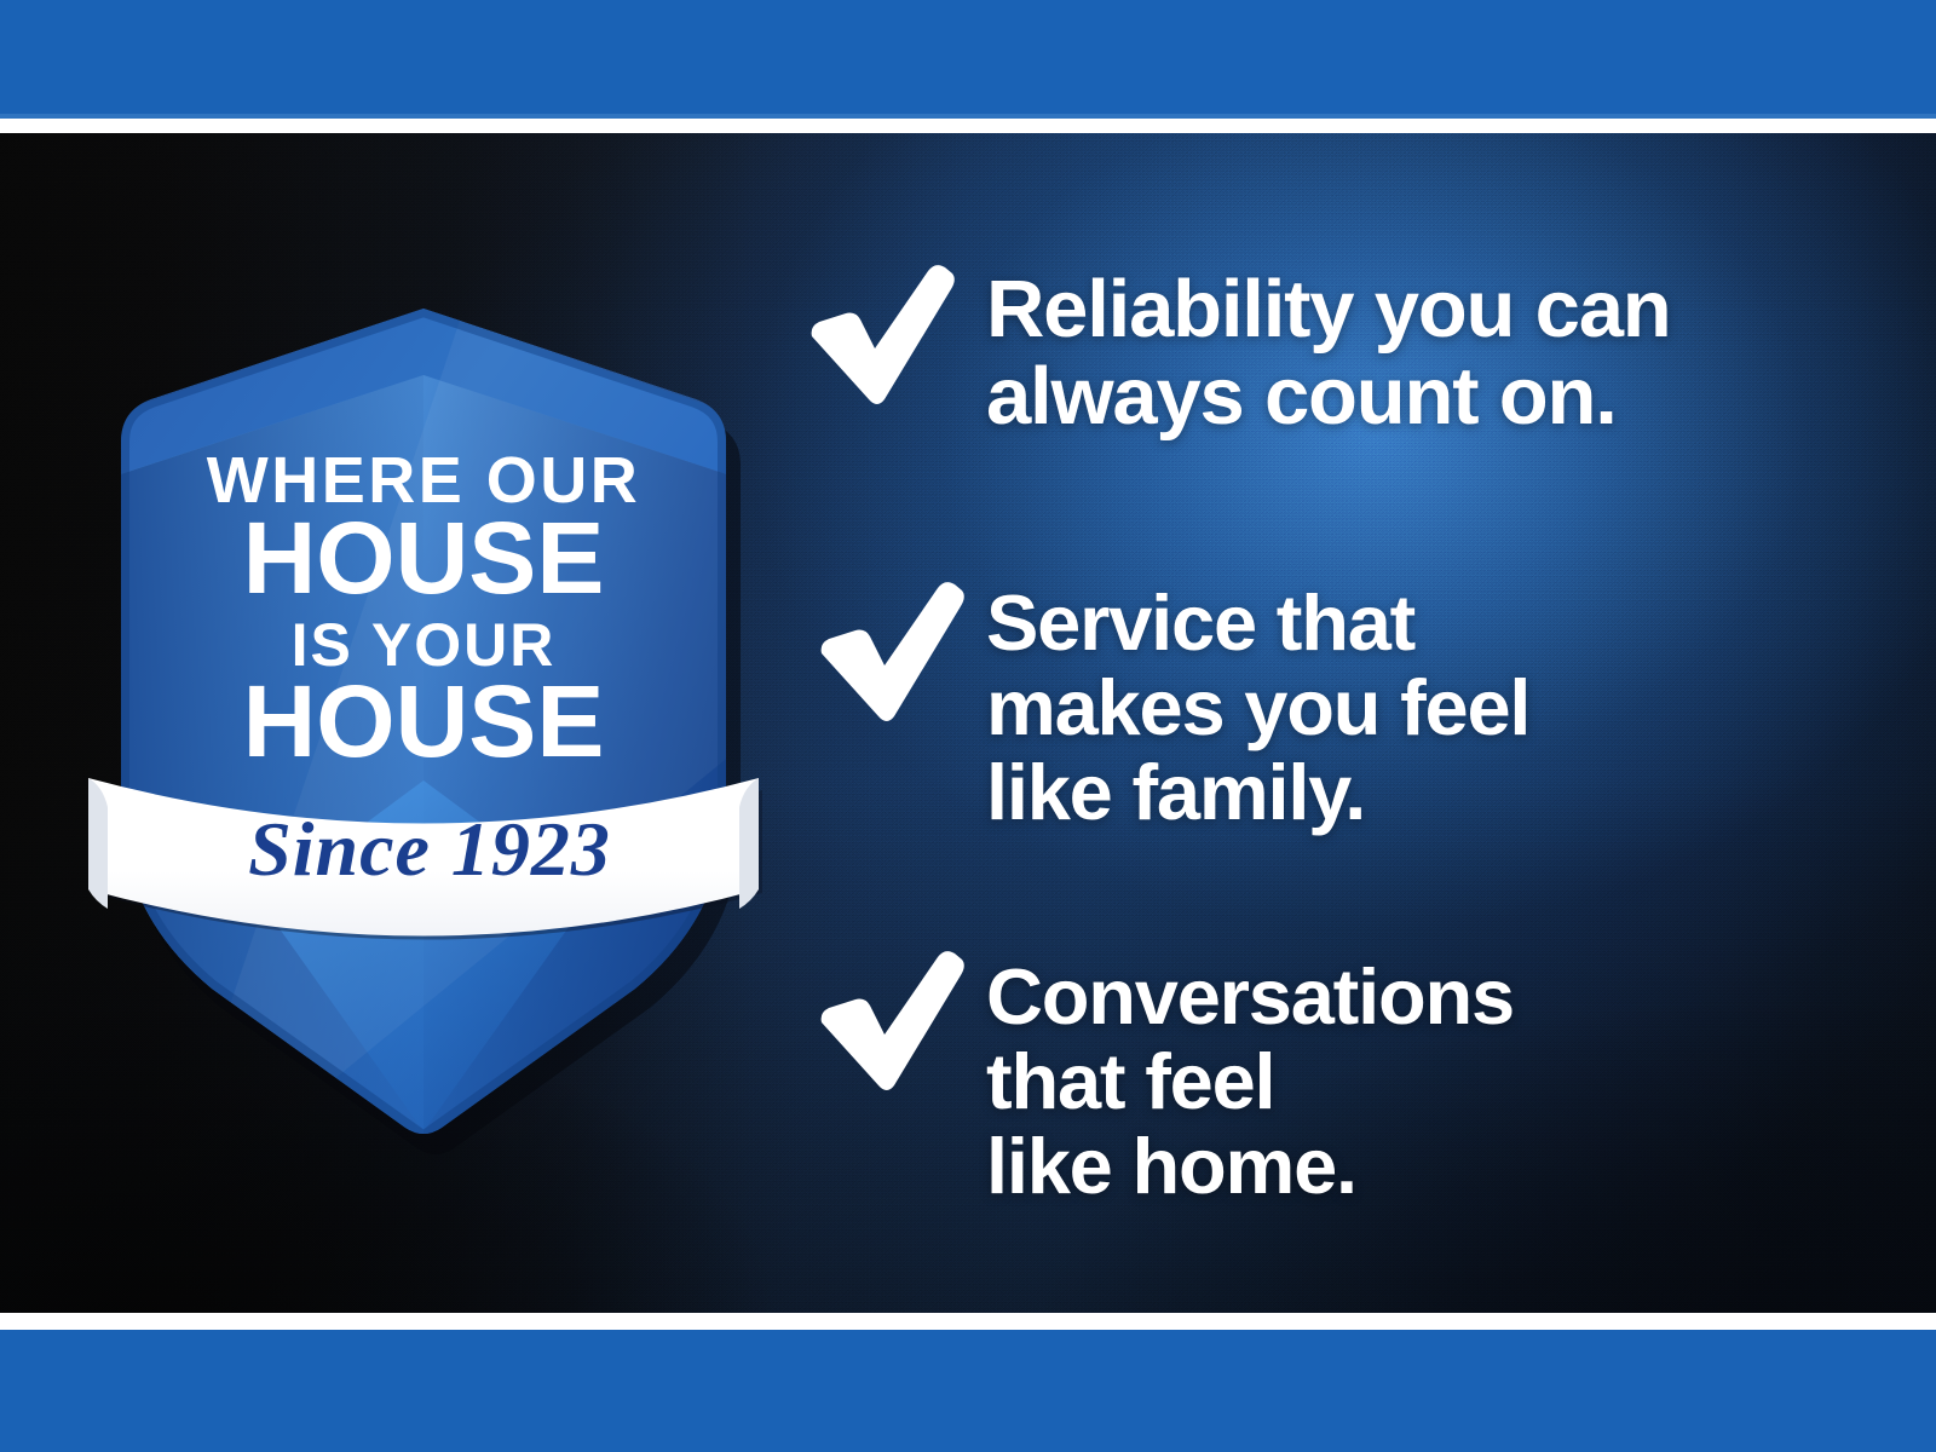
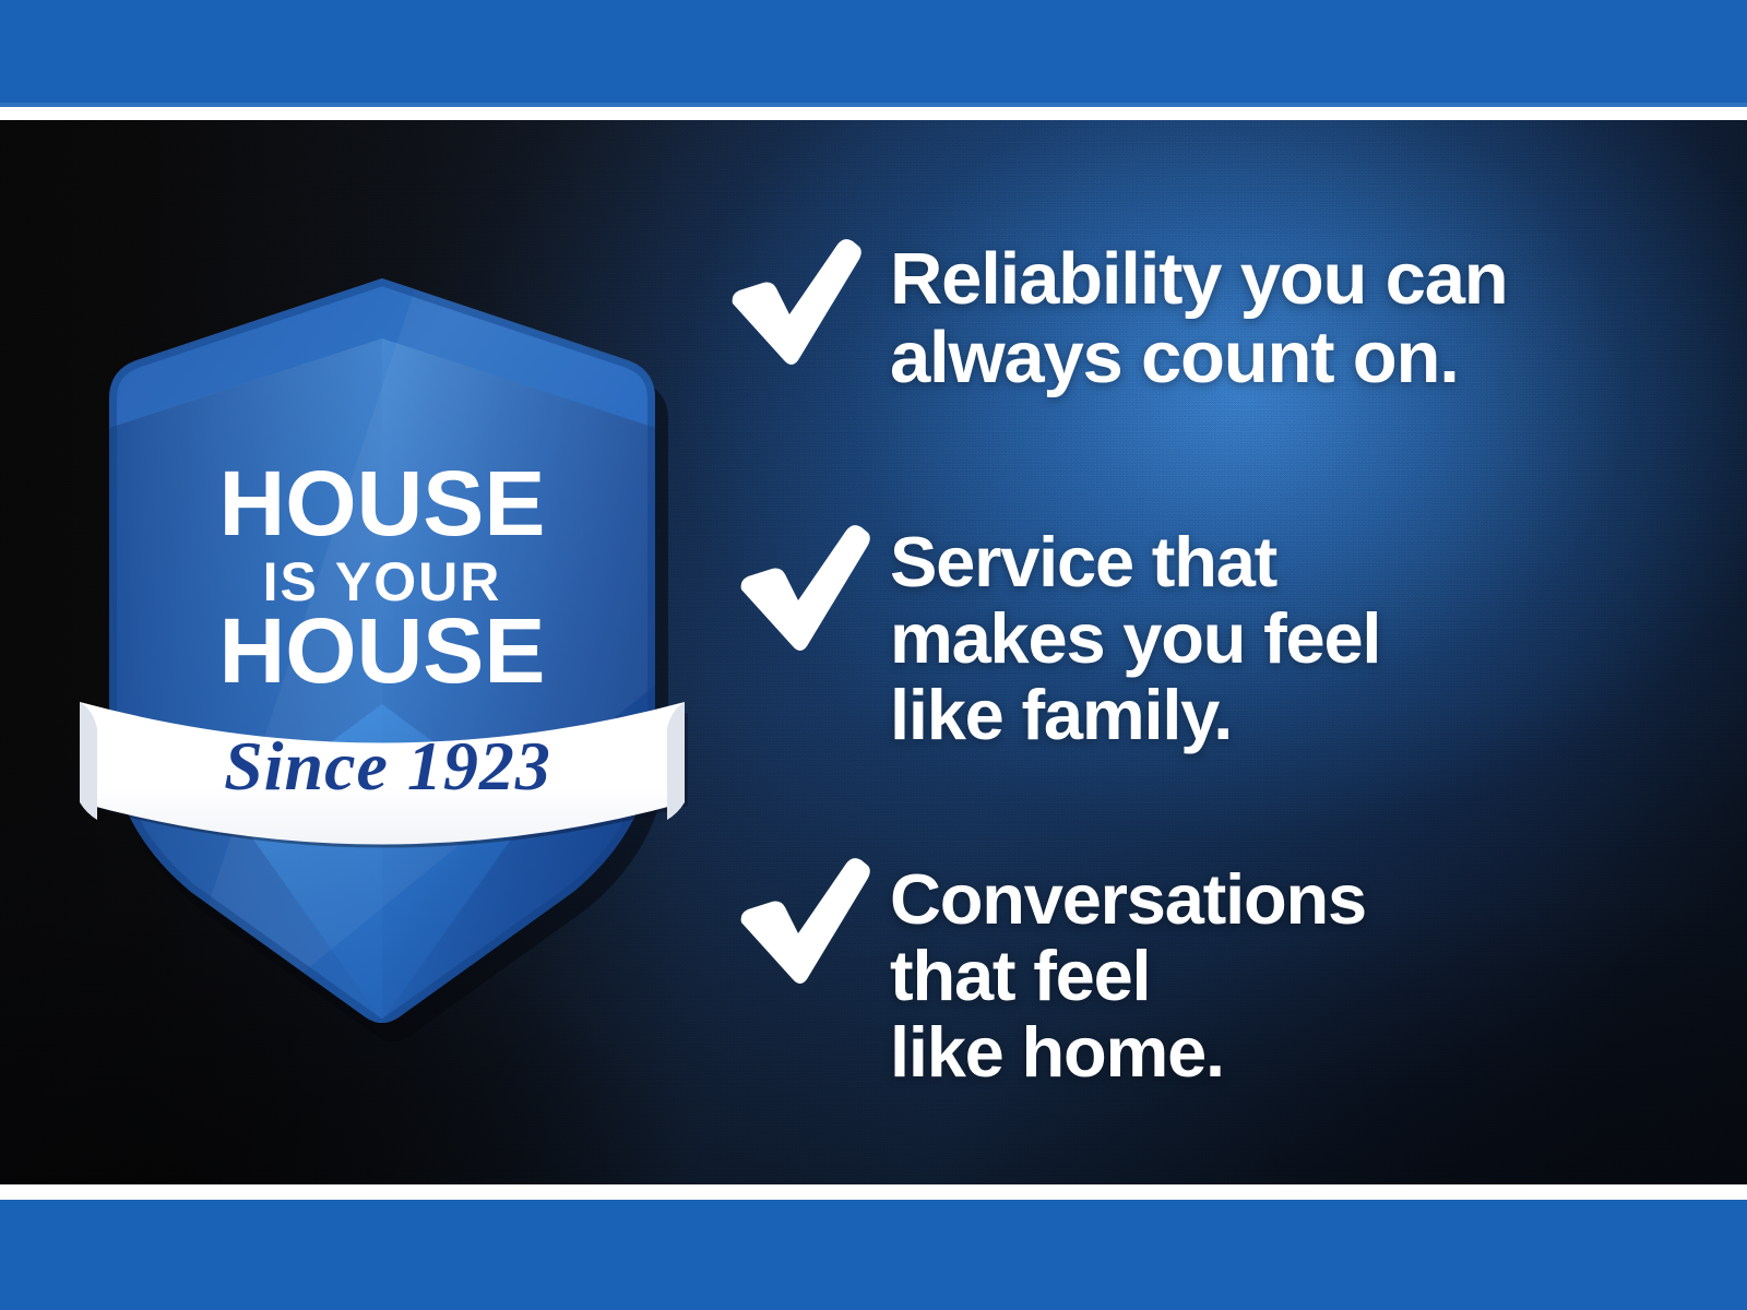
- WHERE OUR
  HOUSE
  IS YOUR
  HOUSE
  Since 1923
  Reliability you can
  always count on.
  Service that
  makes you feel
  like family.
  Conversations
  that feel
  like home.
